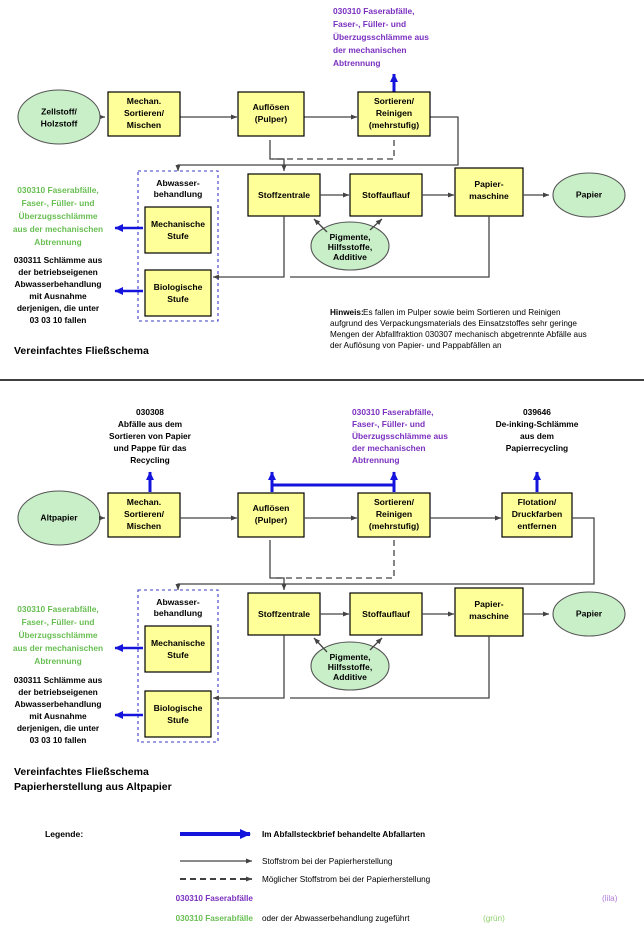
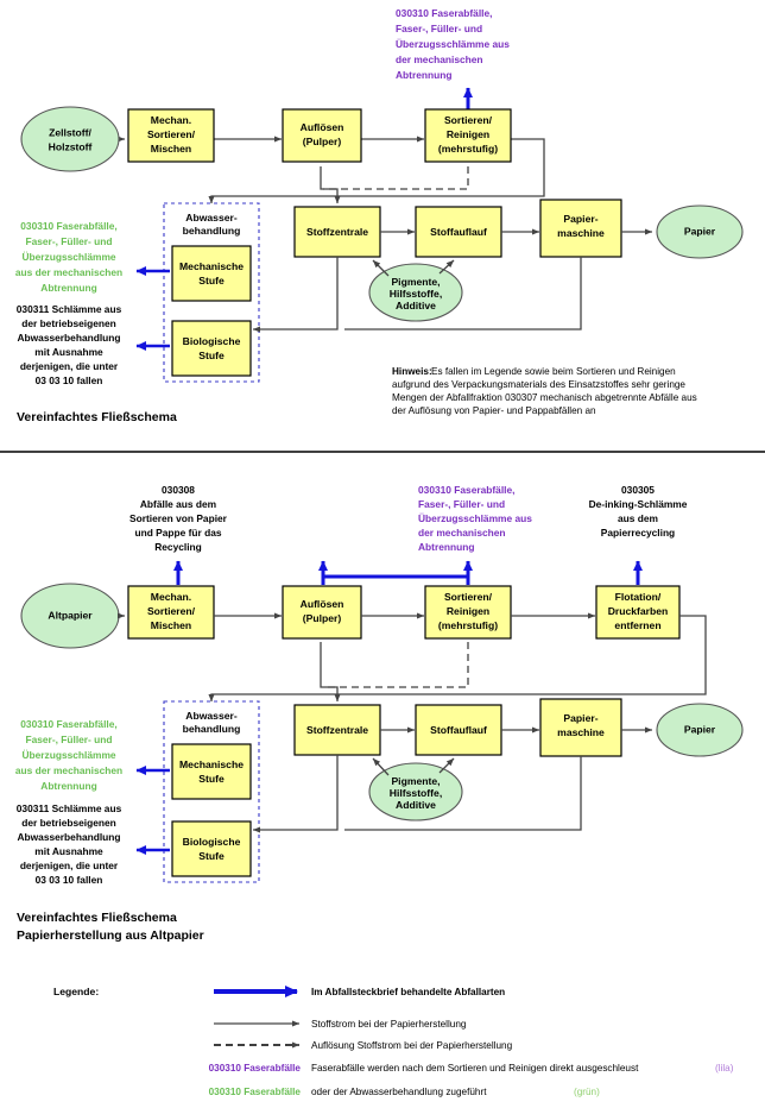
  030310 Faserabfälle,
  Faser-, Füller- und
  Überzugsschlämme aus
  der mechanischen
  Abtrennung
  Zellstoff/
  Holzstoff
  Mechan.
  Sortieren/
  Mischen
  Auflösen
  (Pulper)
  Sortieren/
  Reinigen
  (mehrstufig)
  Abwasser-
  behandlung
  Mechanische
  Stufe
  Biologische
  Stufe
  030310 Faserabfälle,
  Faser-, Füller- und
  Überzugsschlämme
  aus der mechanischen
  Abtrennung
  030311 Schlämme aus
  der betriebseigenen
  Abwasserbehandlung
  mit Ausnahme
  derjenigen, die unter
  03 03 10 fallen
  Stoffzentrale
  Stoffauflauf
  Papier-
  maschine
  Papier
  Pigmente,
  Hilfsstoffe,
  Additive
  Hinweis:
- Es fallen im Pulper sowie beim Sortieren und Reinigen
+ Es fallen im Legende sowie beim Sortieren und Reinigen
  aufgrund des Verpackungsmaterials des Einsatzstoffes sehr geringe
  Mengen der Abfallfraktion 030307 mechanisch abgetrennte Abfälle aus
  der Auflösung von Papier- und Pappabfällen an
  Vereinfachtes Fließschema
  030308
  Abfälle aus dem
  Sortieren von Papier
  und Pappe für das
  Recycling
  030310 Faserabfälle,
  Faser-, Füller- und
  Überzugsschlämme aus
  der mechanischen
  Abtrennung
- 039646
+ 030305
  De-inking-Schlämme
  aus dem
  Papierrecycling
  Altpapier
  Mechan.
  Sortieren/
  Mischen
  Auflösen
  (Pulper)
  Sortieren/
  Reinigen
  (mehrstufig)
  Flotation/
  Druckfarben
  entfernen
  Abwasser-
  behandlung
  Mechanische
  Stufe
  Biologische
  Stufe
  030310 Faserabfälle,
  Faser-, Füller- und
  Überzugsschlämme
  aus der mechanischen
  Abtrennung
  030311 Schlämme aus
  der betriebseigenen
  Abwasserbehandlung
  mit Ausnahme
  derjenigen, die unter
  03 03 10 fallen
  Stoffzentrale
  Stoffauflauf
  Papier-
  maschine
  Papier
  Pigmente,
  Hilfsstoffe,
  Additive
  Vereinfachtes Fließschema
  Papierherstellung aus Altpapier
  Legende:
  Im Abfallsteckbrief behandelte Abfallarten
  Stoffstrom bei der Papierherstellung
- Möglicher Stoffstrom bei der Papierherstellung
+ Auflösung Stoffstrom bei der Papierherstellung
  030310 Faserabfälle
+ Faserabfälle werden nach dem Sortieren und Reinigen direkt ausgeschleust
  (lila)
  030310 Faserabfälle
  oder der Abwasserbehandlung zugeführt
  (grün)
